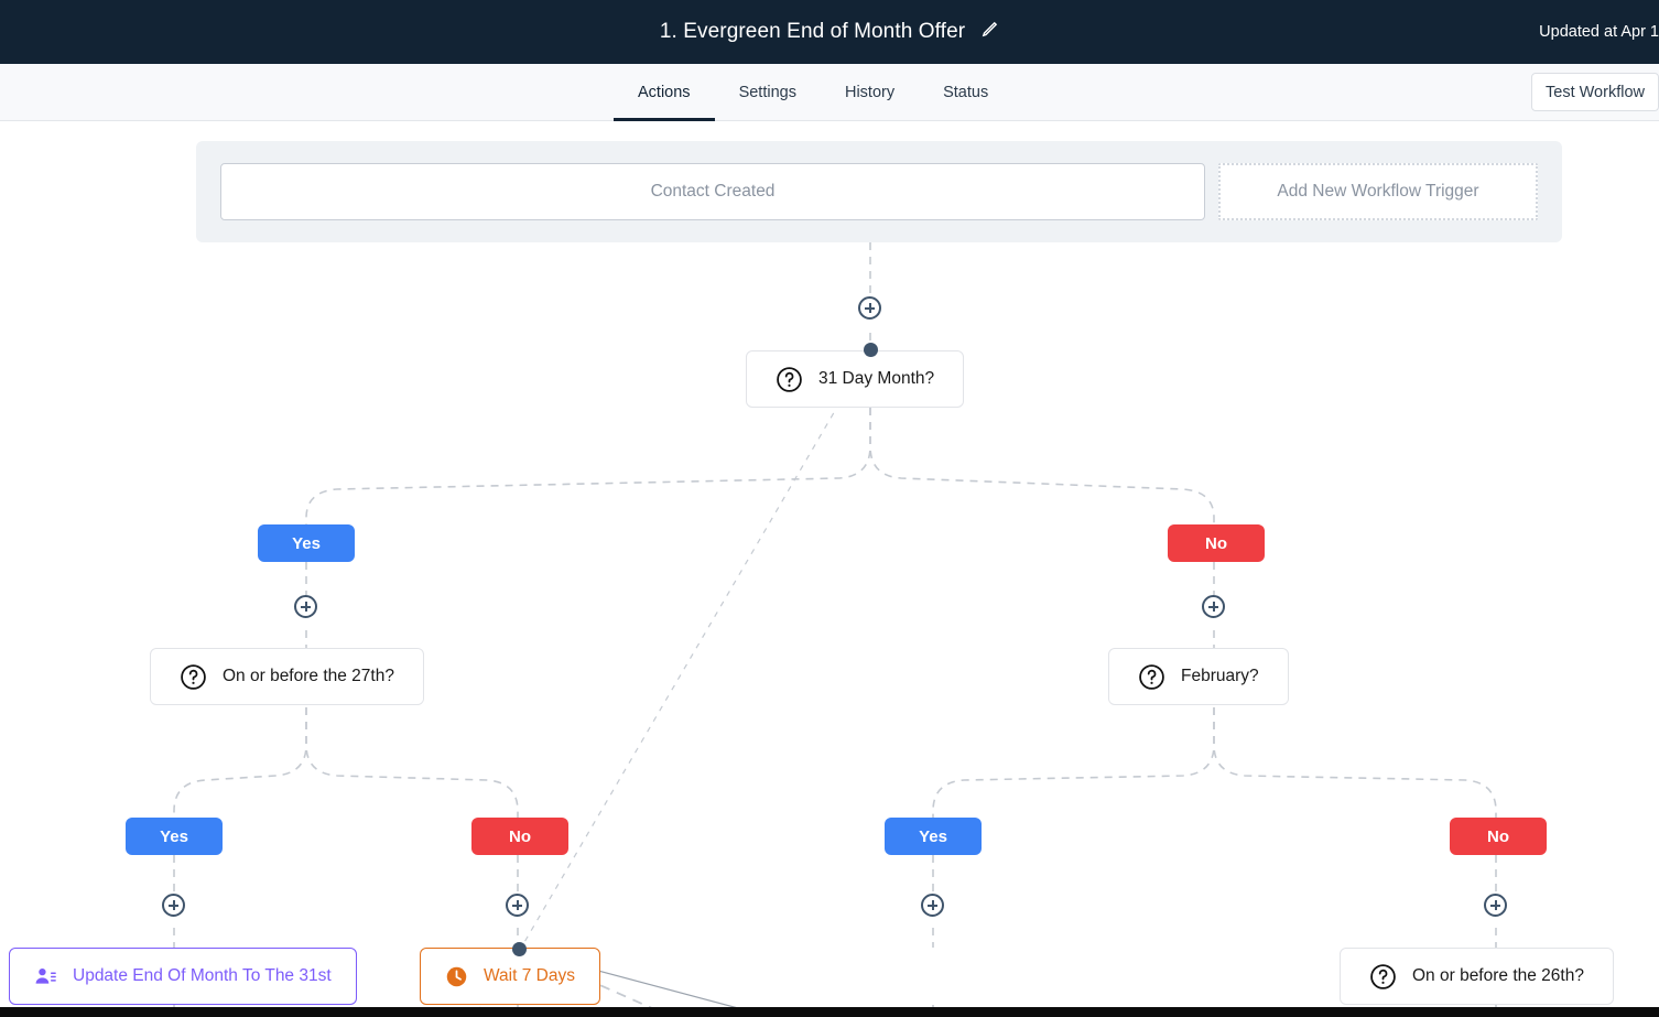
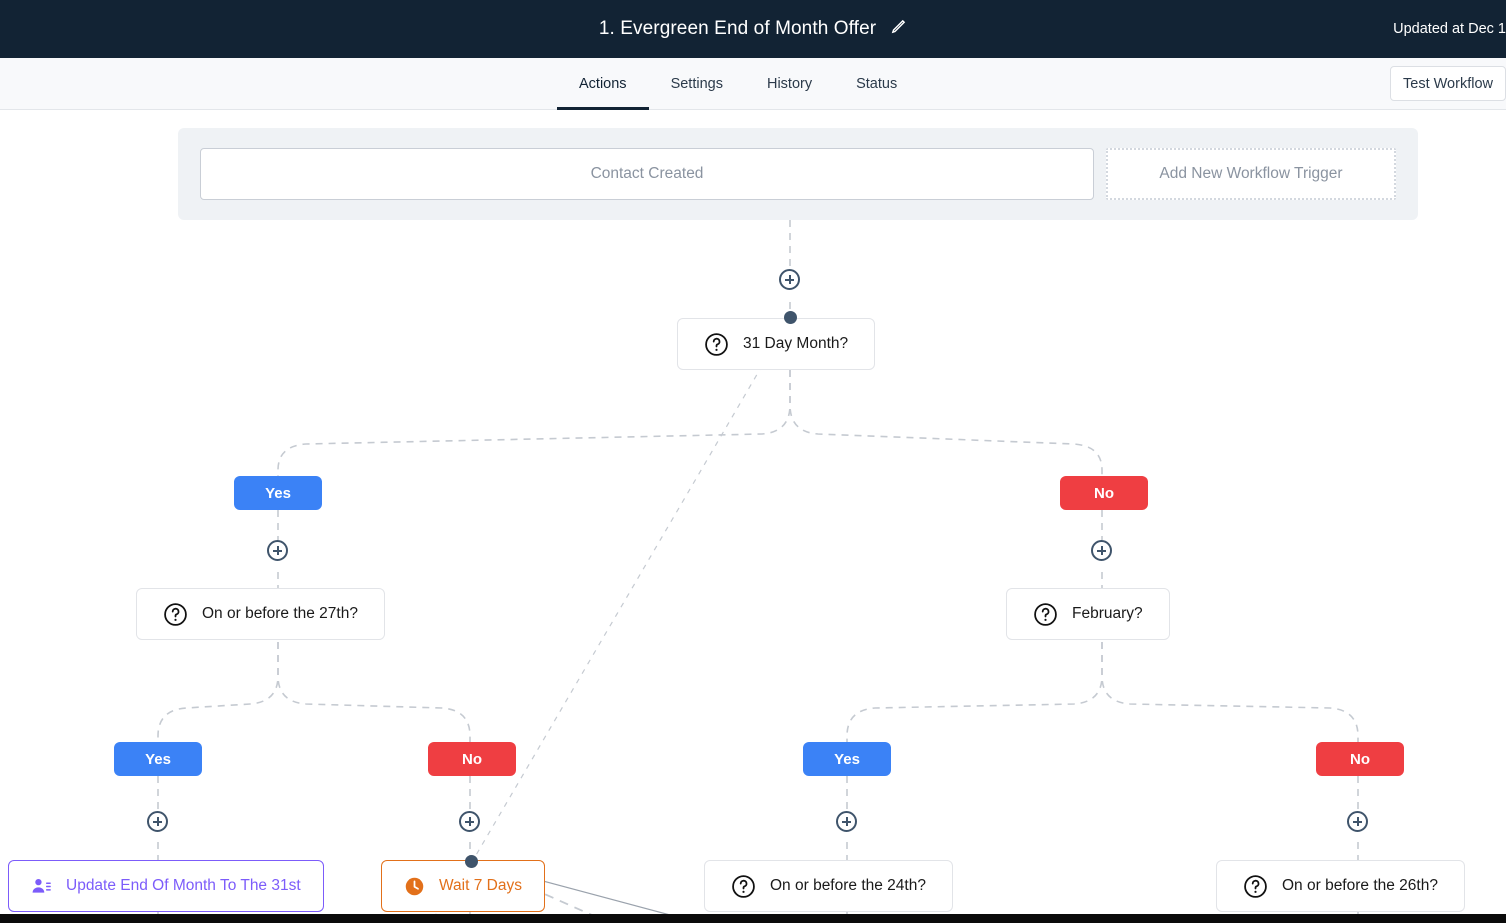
  1. Evergreen End of Month Offer
- Updated at Apr 1
+ Updated at Dec 1
  Actions
  Settings
  History
  Status
  Test Workflow
  Contact Created
  Add New Workflow Trigger
  31 Day Month?
  Yes
  No
  On or before the 27th?
  February?
  Yes
  No
  Yes
  No
  Update End Of Month To The 31st
  Wait 7 Days
+ On or before the 24th?
  On or before the 26th?
